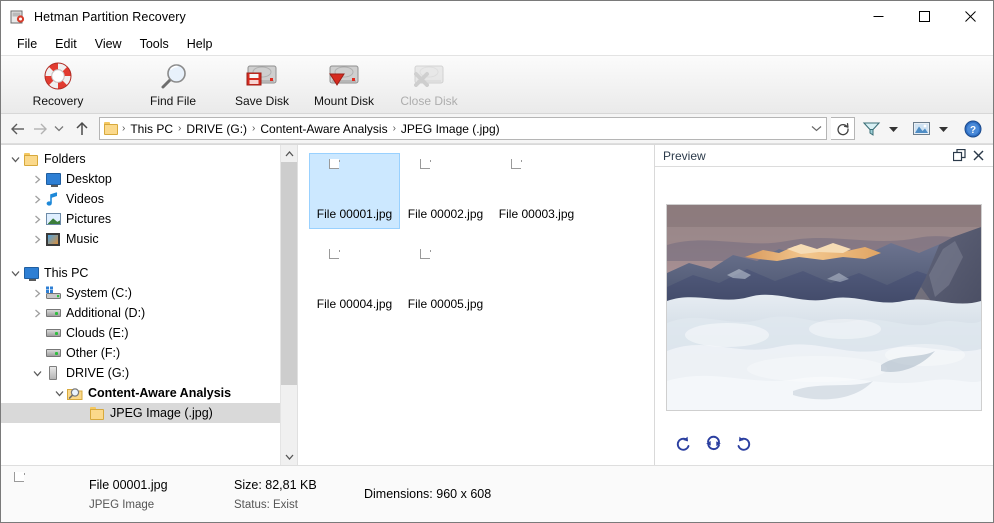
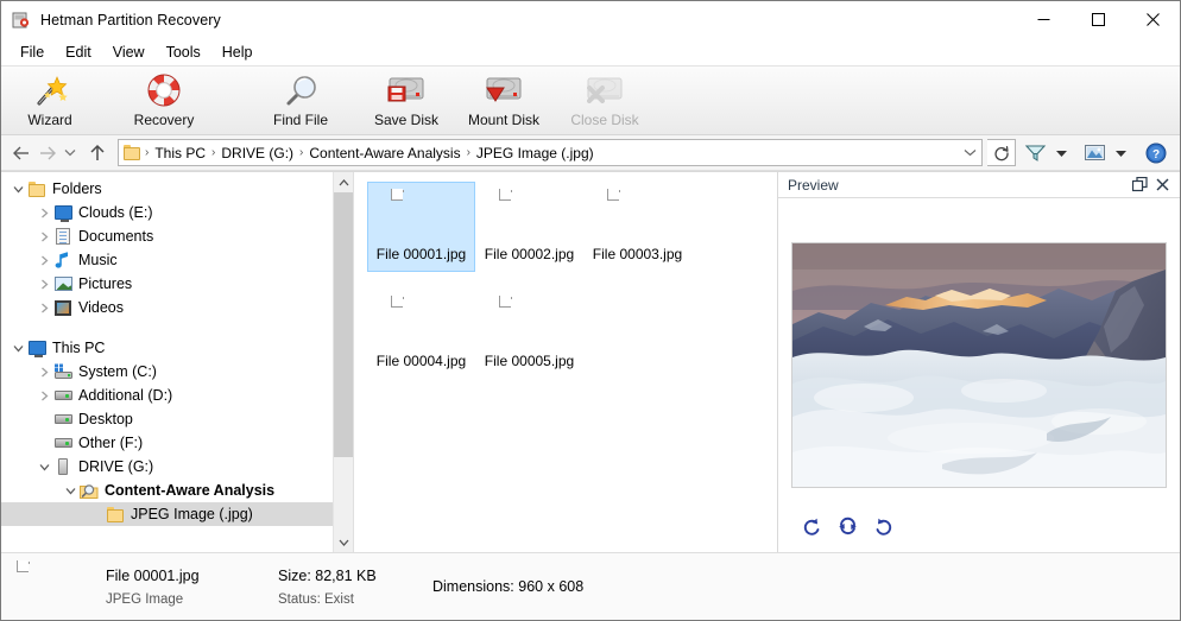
  Hetman Partition Recovery
  File
  Edit
  View
  Tools
  Help
+ Wizard
  Recovery
  Find File
  Save Disk
  Mount Disk
  Close Disk
  ›
  This PC
  ›
  DRIVE (G:)
  ›
  Content-Aware Analysis
  ›
  JPEG Image (.jpg)
  ?
  Folders
- Desktop
+ Clouds (E:)
+ Documents
- Videos
+ Music
  Pictures
- Music
+ Videos
  This PC
  System (C:)
  Additional (D:)
- Clouds (E:)
+ Desktop
  Other (F:)
  DRIVE (G:)
  Content-Aware Analysis
  JPEG Image (.jpg)
  File 00001.jpg
  File 00002.jpg
  File 00003.jpg
  File 00004.jpg
  File 00005.jpg
  Preview
  File 00001.jpg
  JPEG Image
  Size: 82,81 KB
  Status: Exist
  Dimensions: 960 x 608
